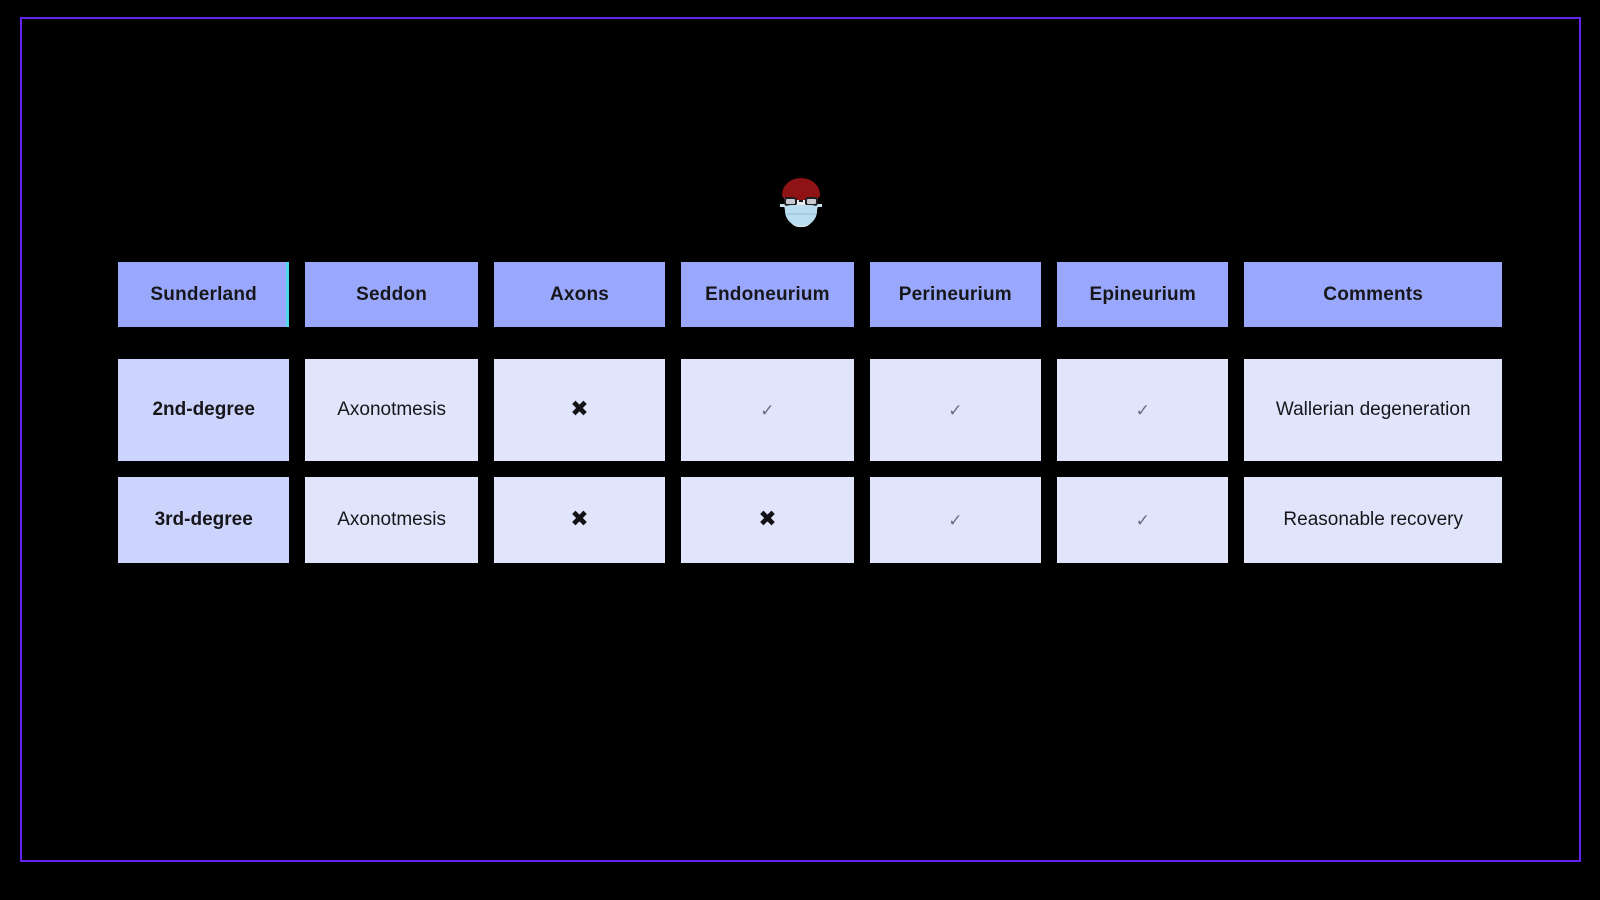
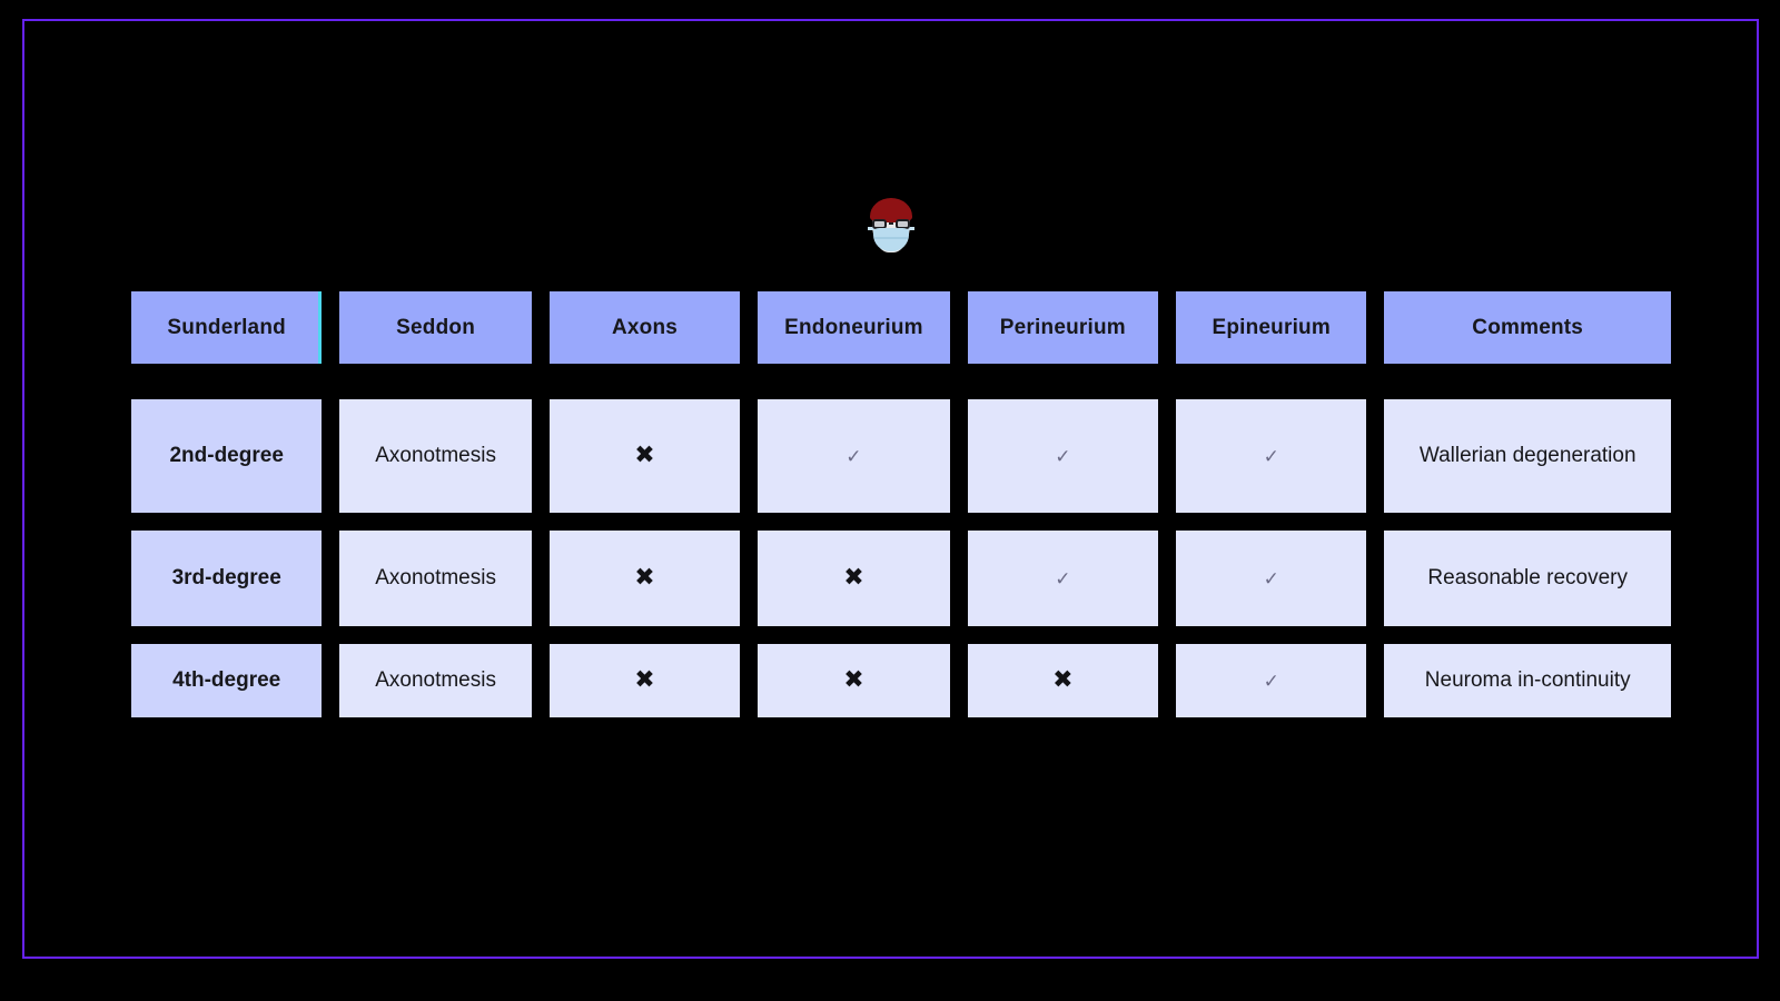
  Sunderland	Seddon	Axons	Endoneurium	Perineurium	Epineurium	Comments
  2nd-degree	Axonotmesis	✖	✓	✓	✓	Wallerian degeneration
  3rd-degree	Axonotmesis	✖	✖	✓	✓	Reasonable recovery
+ 4th-degree	Axonotmesis	✖	✖	✖	✓	Neuroma in-continuity
